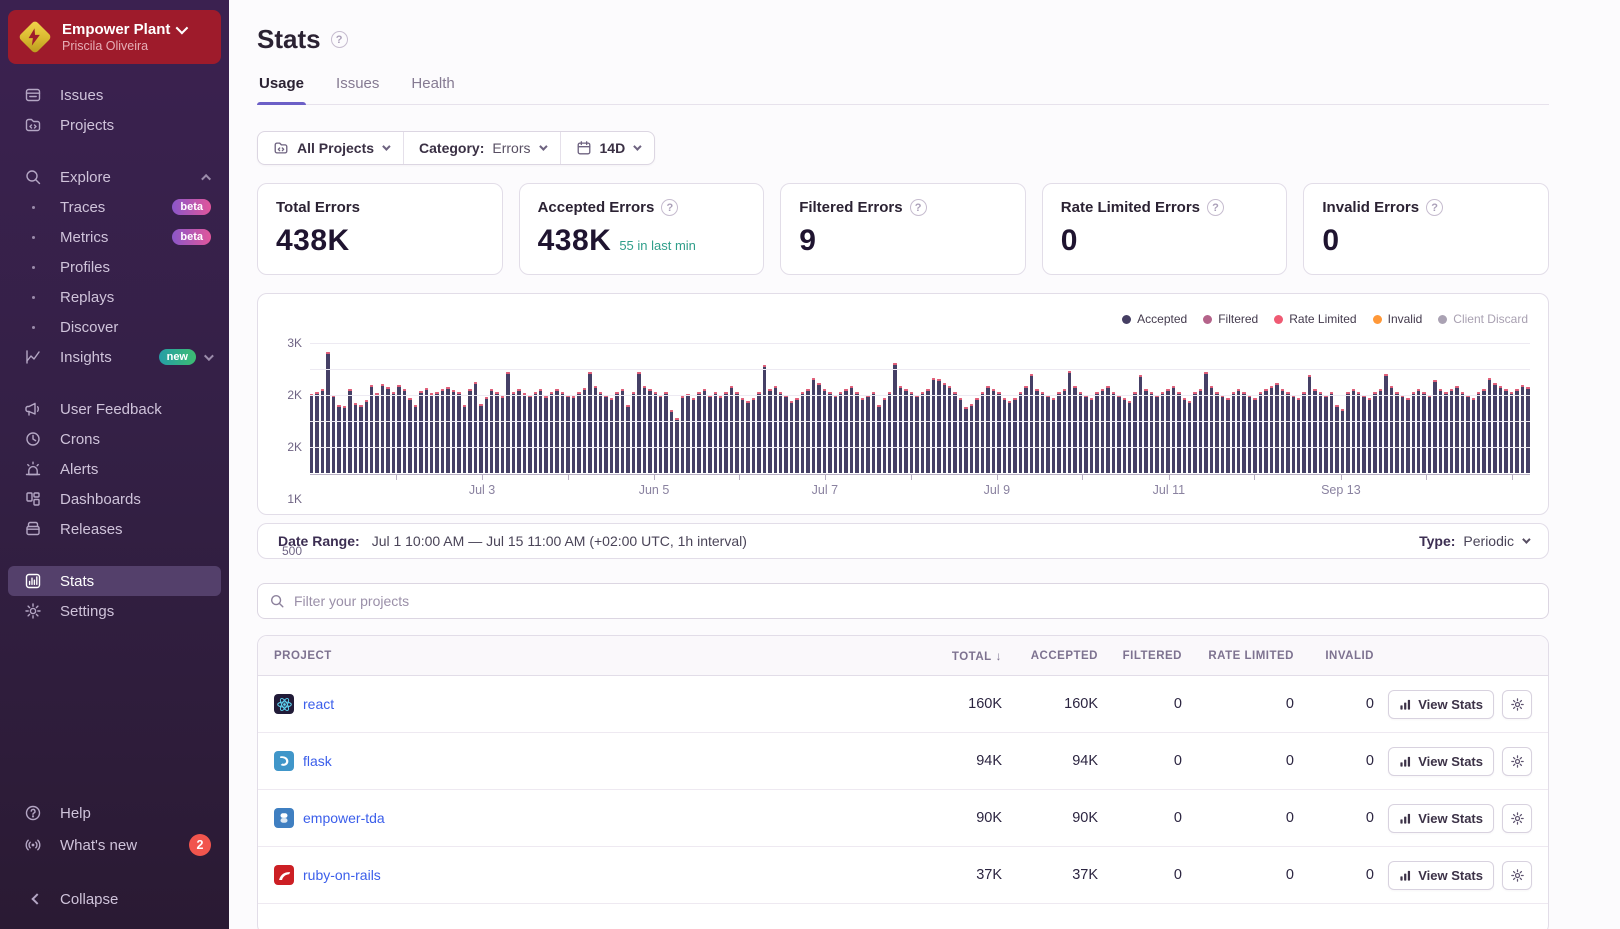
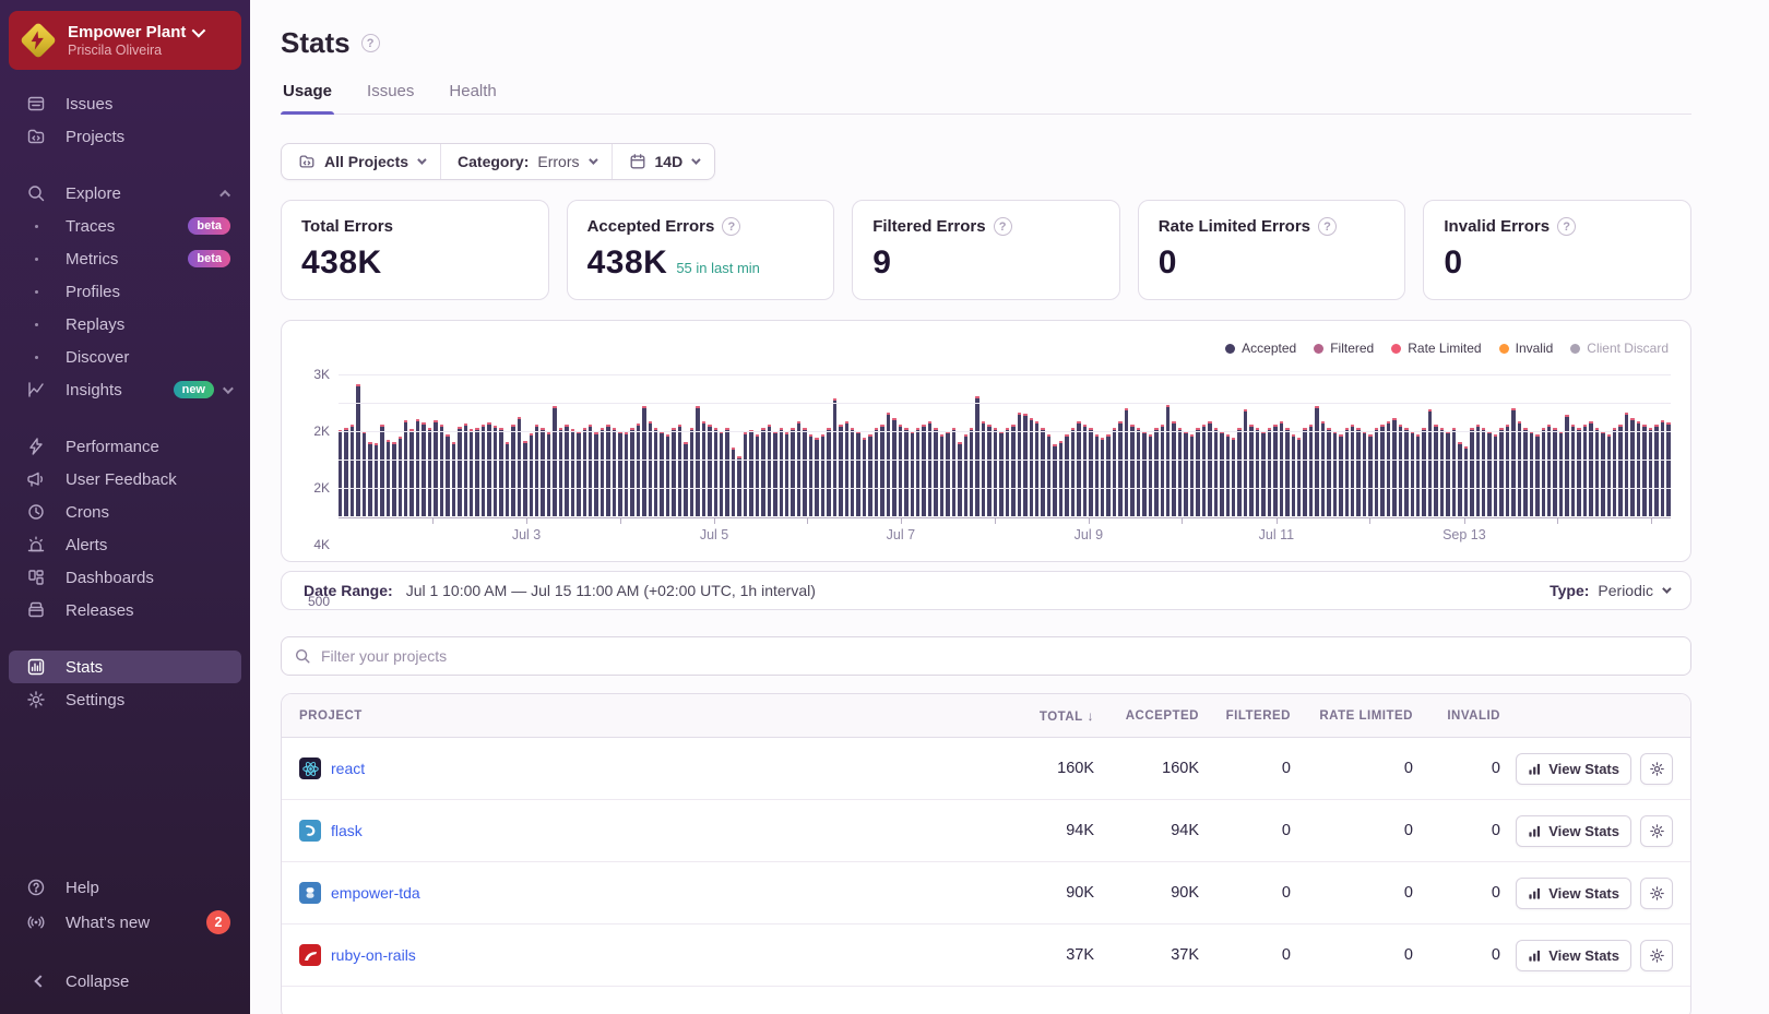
  Empower Plant
  Priscila Oliveira
  Issues
  Projects
  Explore
  Traces
  beta
  Metrics
  beta
  Profiles
  Replays
  Discover
  Insights
  new
+ Performance
  User Feedback
  Crons
  Alerts
  Dashboards
  Releases
  Stats
  Settings
  Help
  What's new
  2
  Collapse
  Stats
  ?
  Usage
  Issues
  Health
  All Projects
  Category:
  Errors
  14D
  Total Errors
  438K
  Accepted Errors
  ?
  438K
  55 in last min
  Filtered Errors
  ?
  9
  Rate Limited Errors
  ?
  0
  Invalid Errors
  ?
  0
  Accepted
  Filtered
  Rate Limited
  Invalid
  Client Discard
  500
- 1K
+ 4K
  2K
  2K
  3K
  Jul 3
- Jun 5
+ Jul 5
  Jul 7
  Jul 9
  Jul 11
  Sep 13
  Date Range:
  Jul 1 10:00 AM — Jul 15 11:00 AM (+02:00 UTC, 1h interval)
  Type:
  Periodic
  Filter your projects
  PROJECT
  TOTAL ↓
  ACCEPTED
  FILTERED
  RATE LIMITED
  INVALID
  react
  160K
  160K
  0
  0
  0
  View Stats
  flask
  94K
  94K
  0
  0
  0
  View Stats
  empower-tda
  90K
  90K
  0
  0
  0
  View Stats
  ruby-on-rails
  37K
  37K
  0
  0
  0
  View Stats
